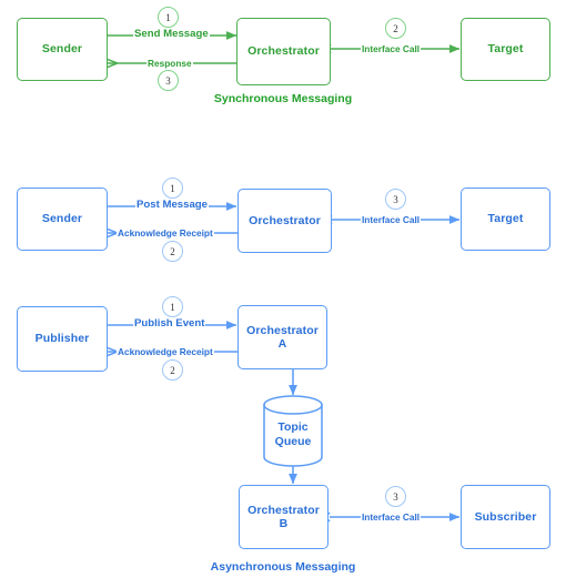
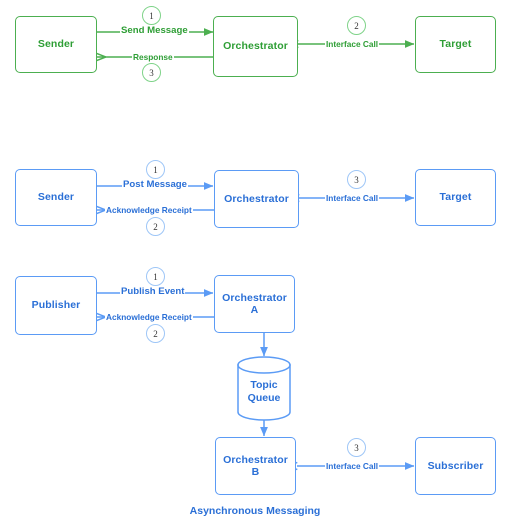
  Sender
  Orchestrator
  Target
  Send Message
  1
  Response
  3
  Interface Call
  2
- Synchronous Messaging
  Sender
  Orchestrator
  Target
  Post Message
  1
  Acknowledge Receipt
  2
  Interface Call
  3
  Publisher
  Orchestrator
  A
  Topic
  Queue
  Orchestrator
  B
  Subscriber
  Publish Event
  1
  Acknowledge Receipt
  2
  Interface Call
  3
  Asynchronous Messaging
